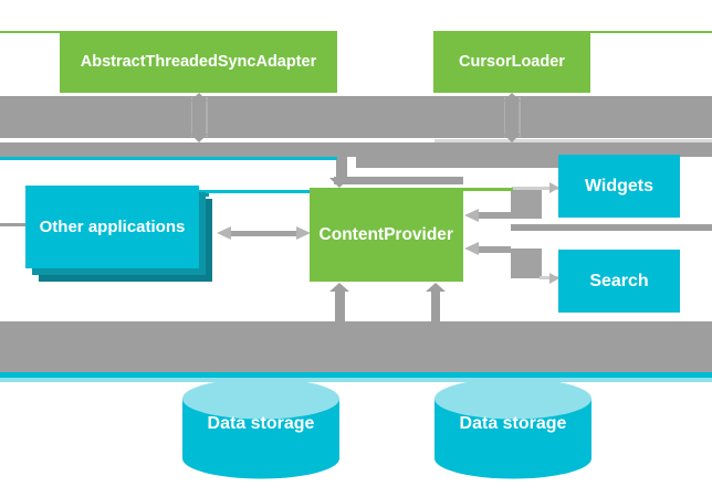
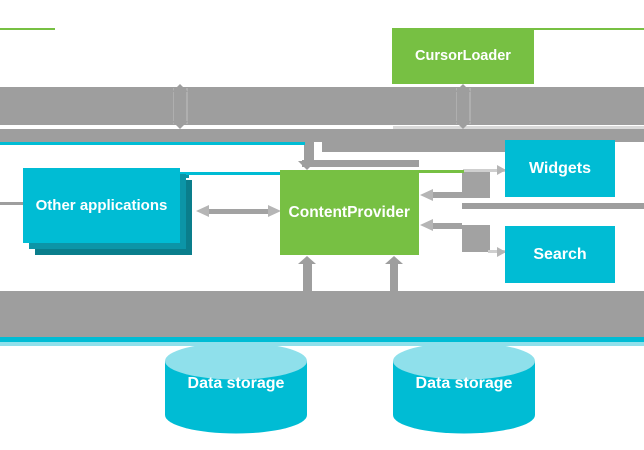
- AbstractThreadedSyncAdapter
  CursorLoader
  Widgets
  Search
  Other applications
  ContentProvider
  Data storage
  Data storage
